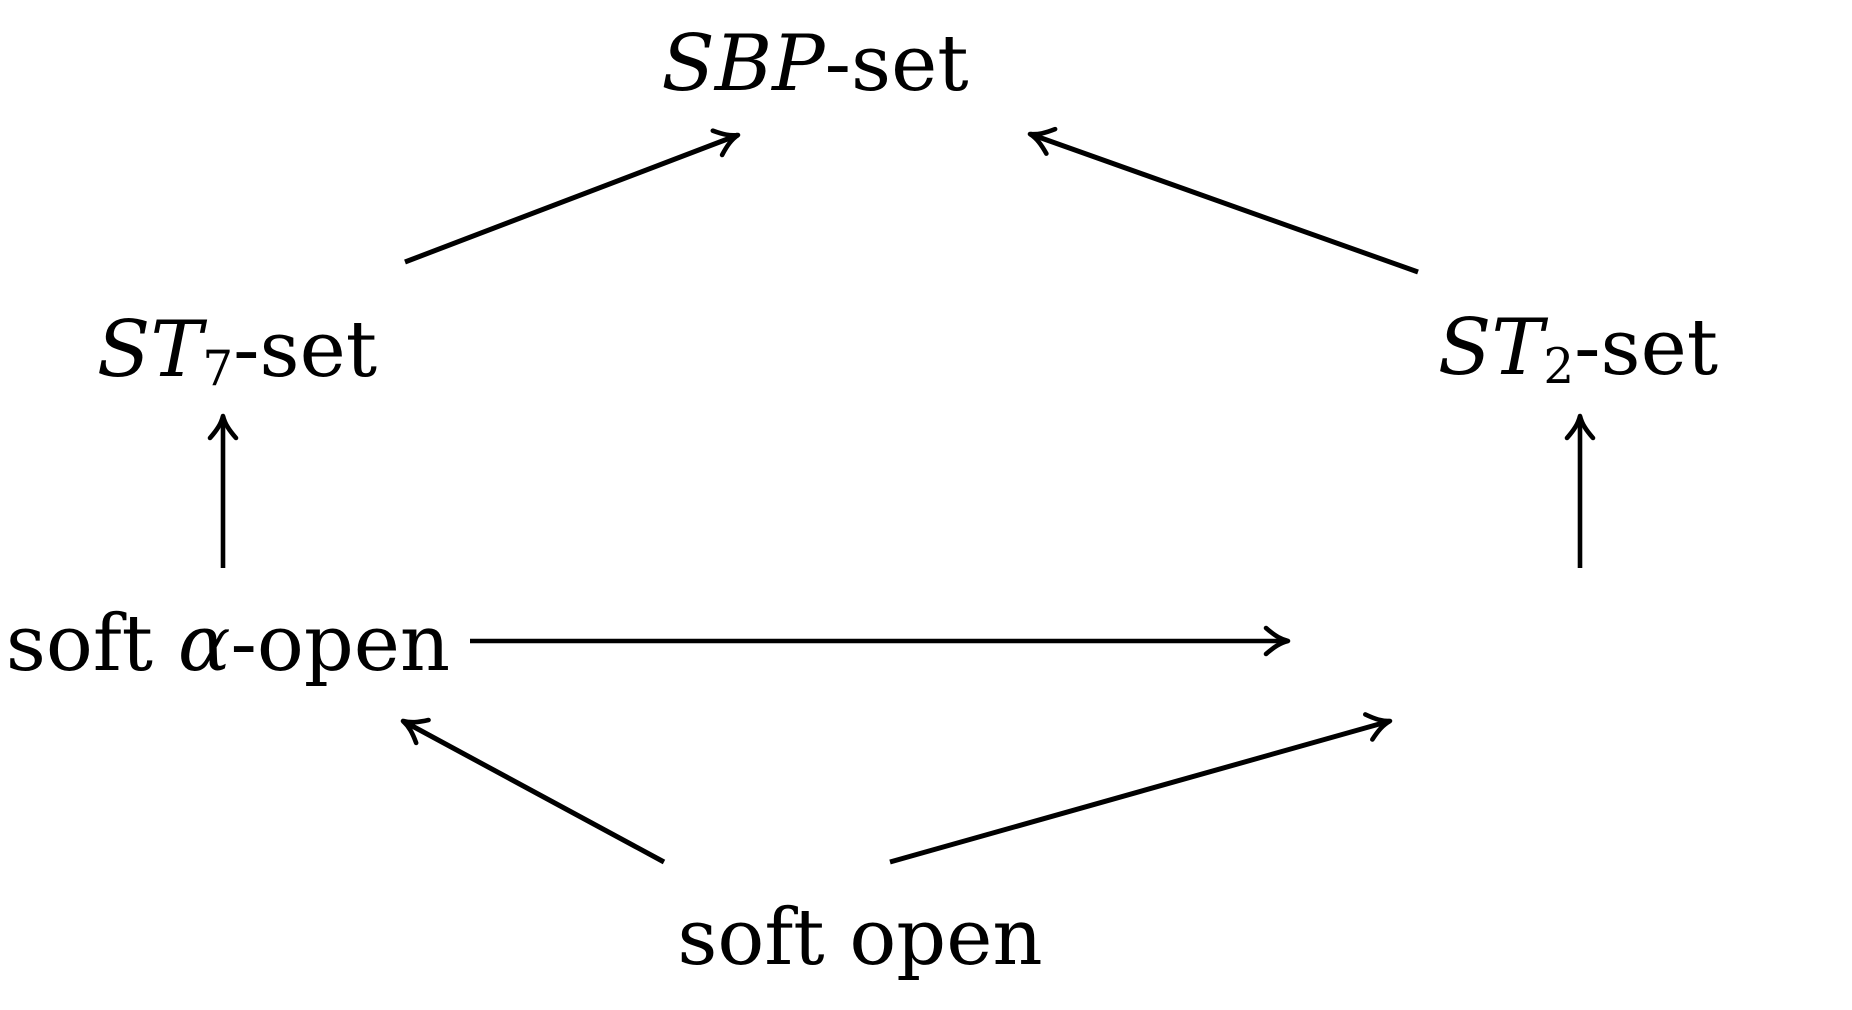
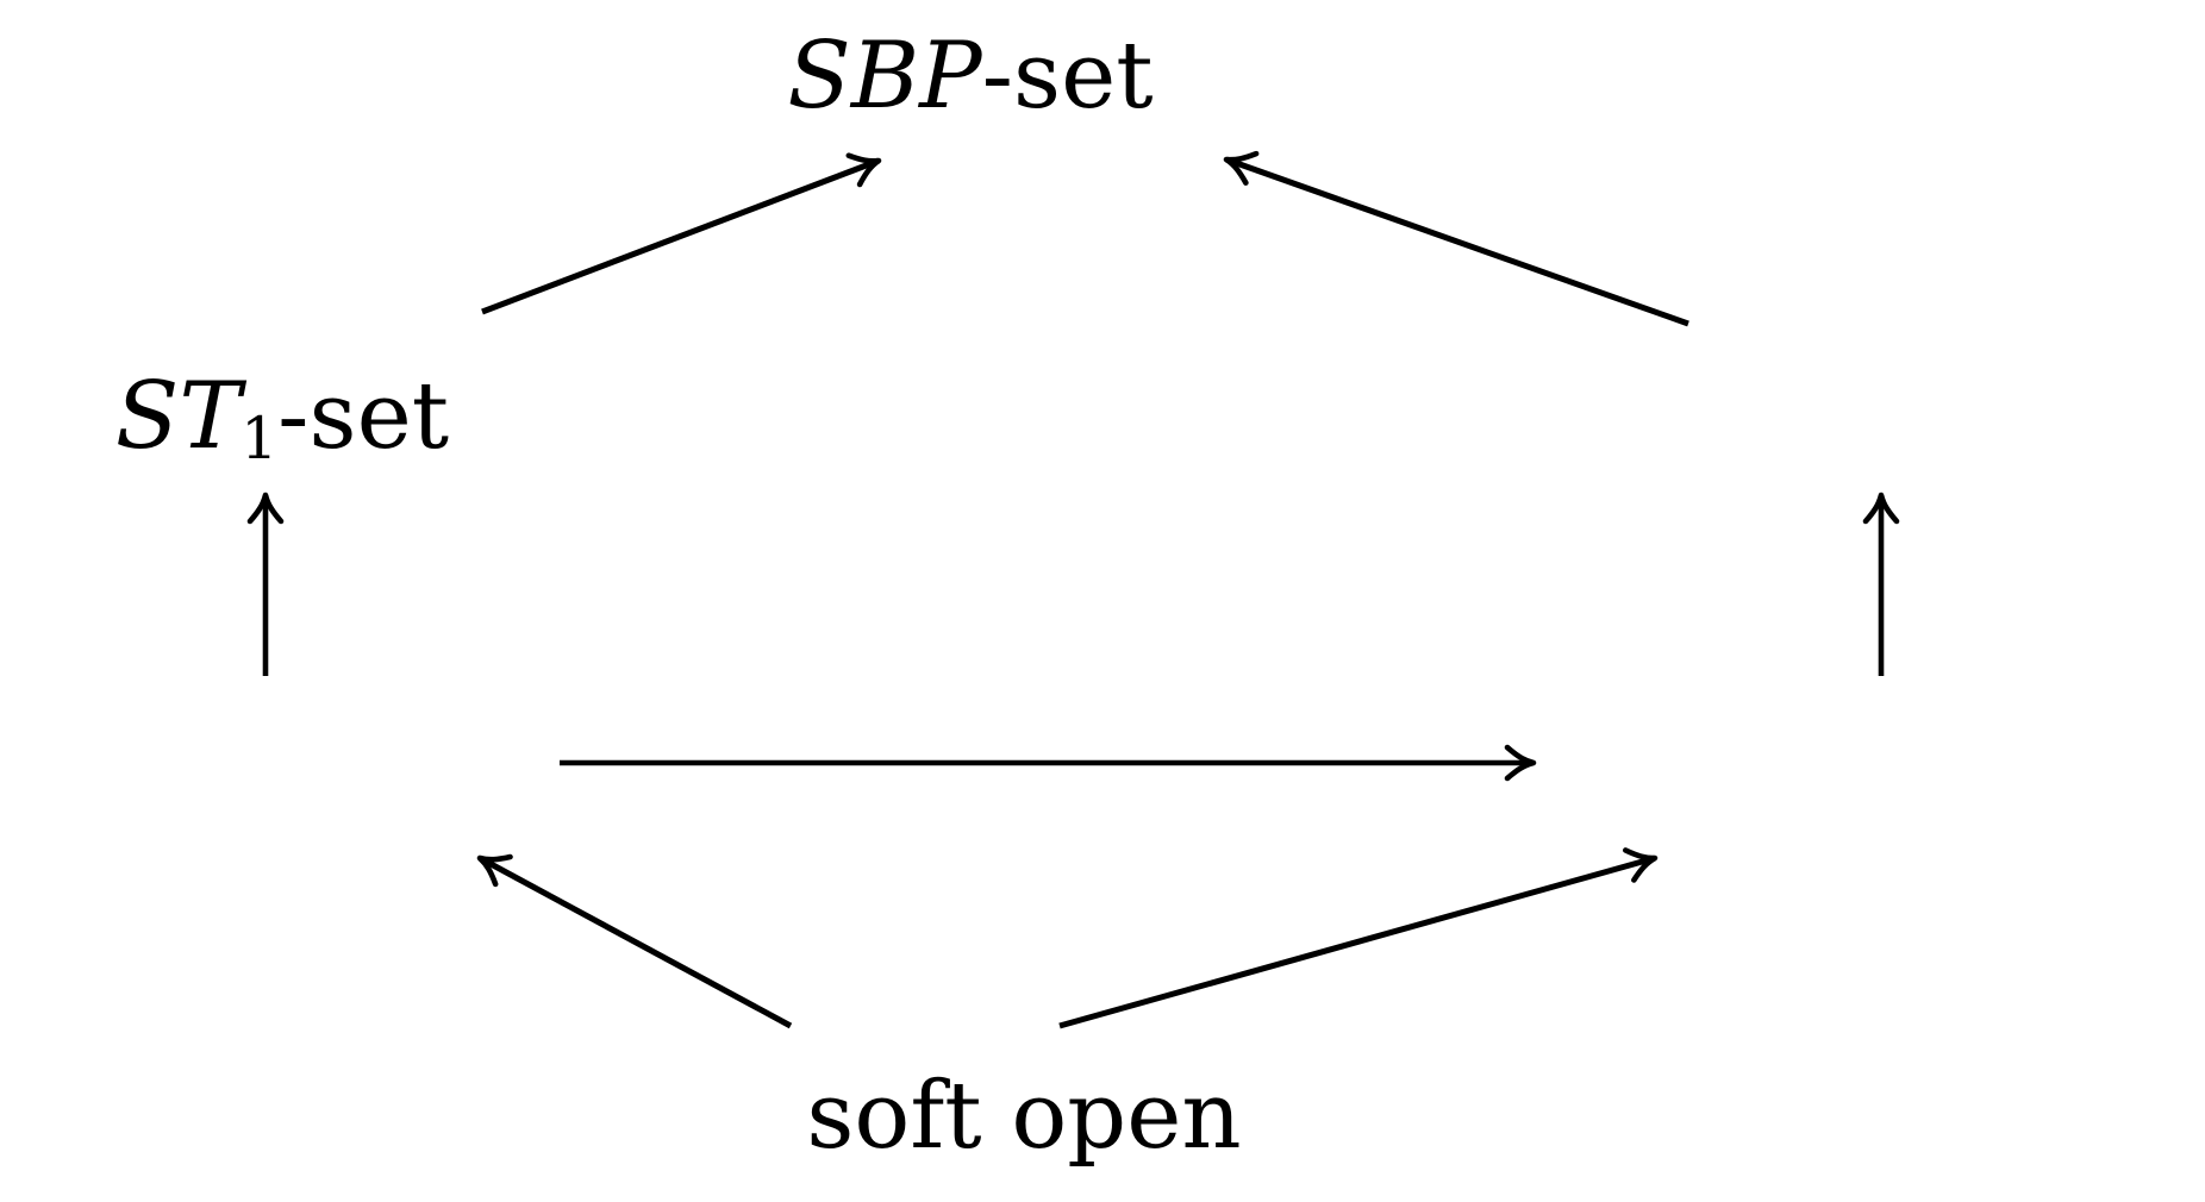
  SBP-set
- ST7-set
+ ST1-set
- ST2-set
- soft α-open
  soft open
